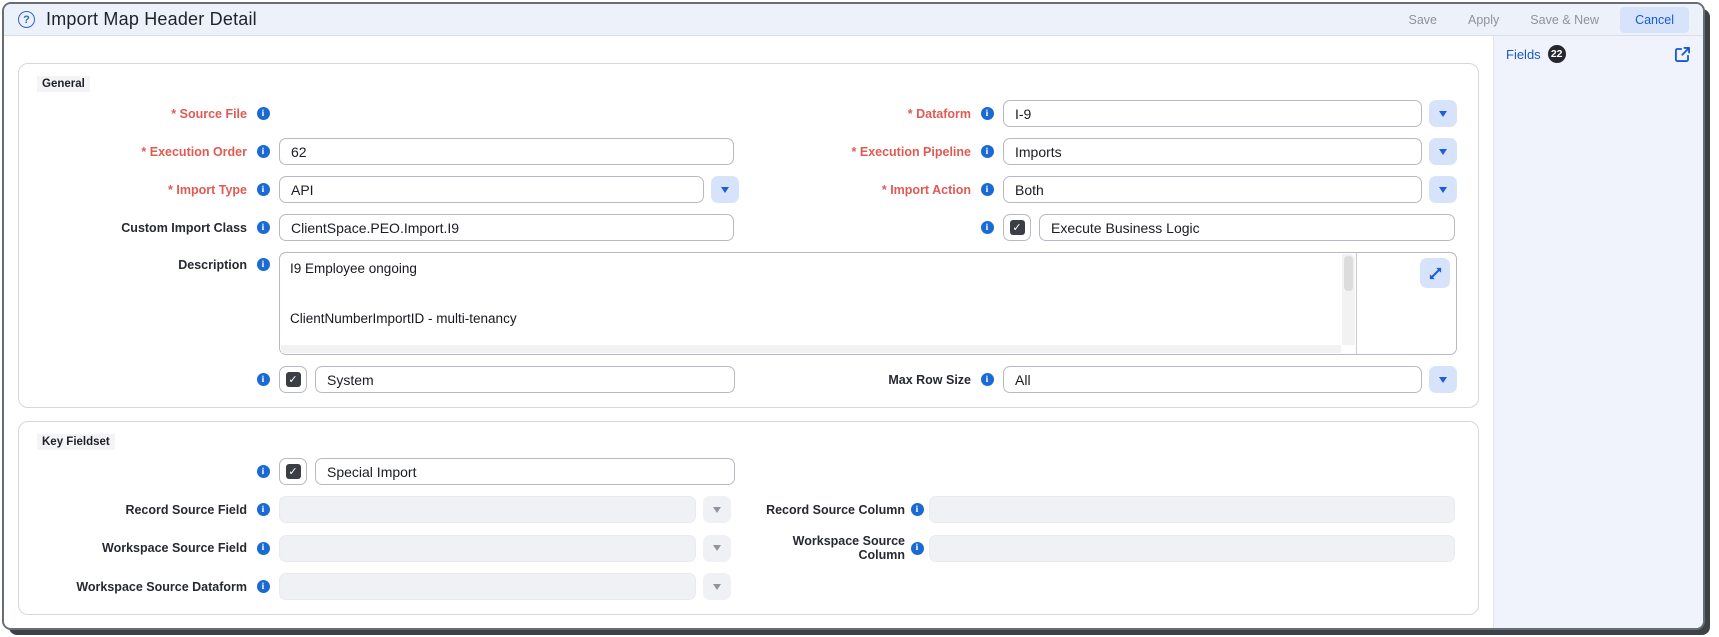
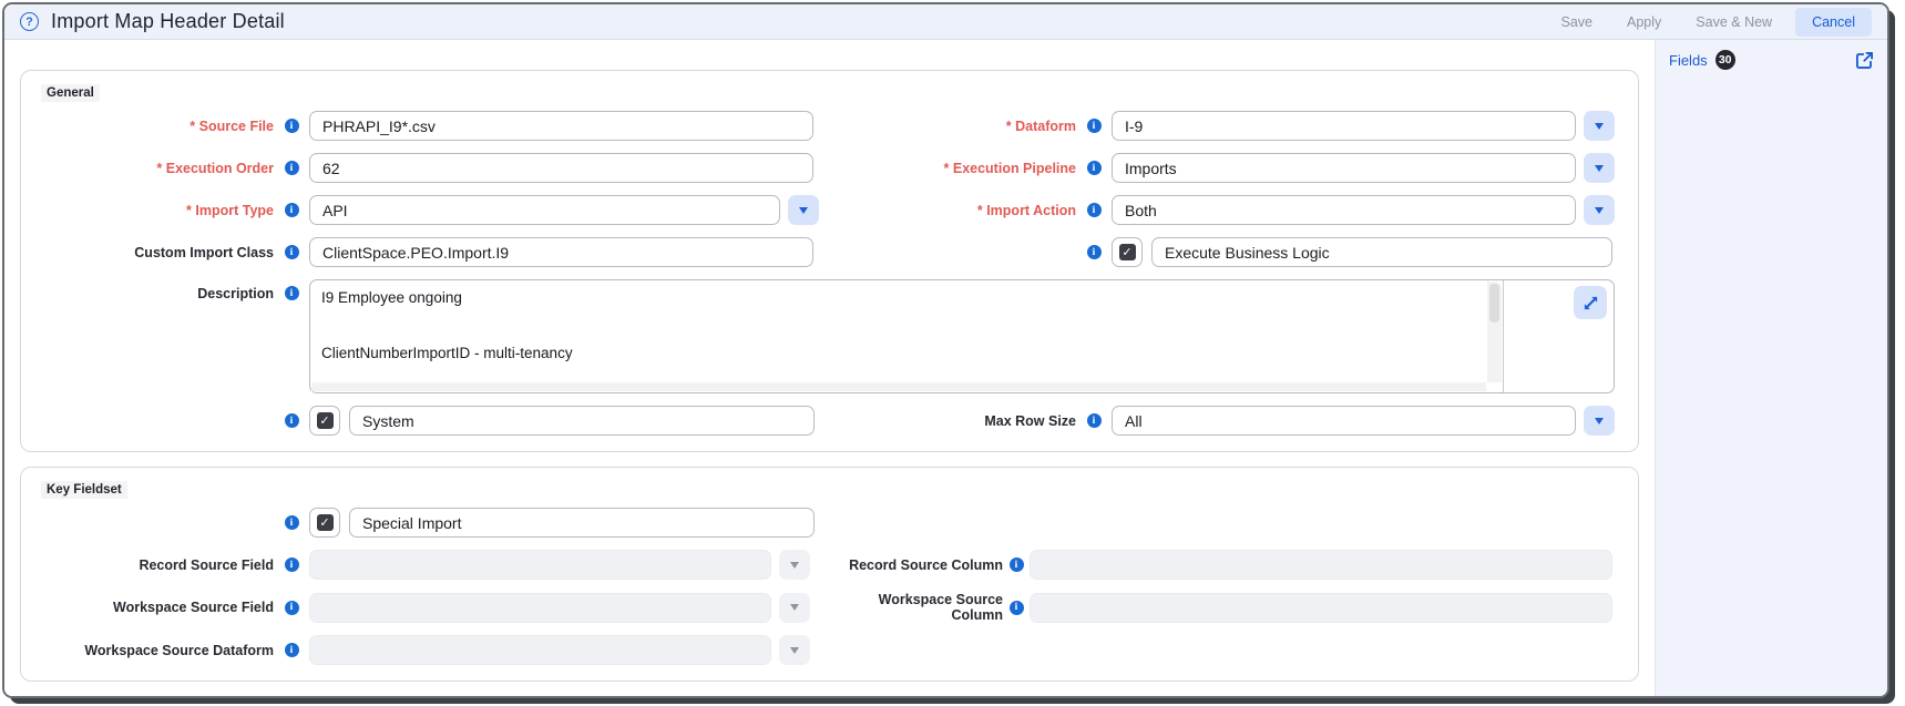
  ?
  Import Map Header Detail
  Save
  Apply
  Save & New
  Cancel
  General
  * Source File
  i
+ PHRAPI_I9*.csv
  * Dataform
  i
  I-9
  * Execution Order
  i
  62
  * Execution Pipeline
  i
  Imports
  * Import Type
  i
  API
  * Import Action
  i
  Both
  Custom Import Class
  i
  ClientSpace.PEO.Import.I9
  i
  Execute Business Logic
  Description
  i
  I9 Employee ongoing
  ClientNumberImportID - multi-tenancy
  i
  System
  Max Row Size
  i
  All
  Key Fieldset
  i
  Special Import
  Record Source Field
  i
  Record Source Column
  i
  Workspace Source Field
  i
  Workspace Source Column
  i
  Workspace Source Dataform
  i
  Fields
- 22
+ 30
